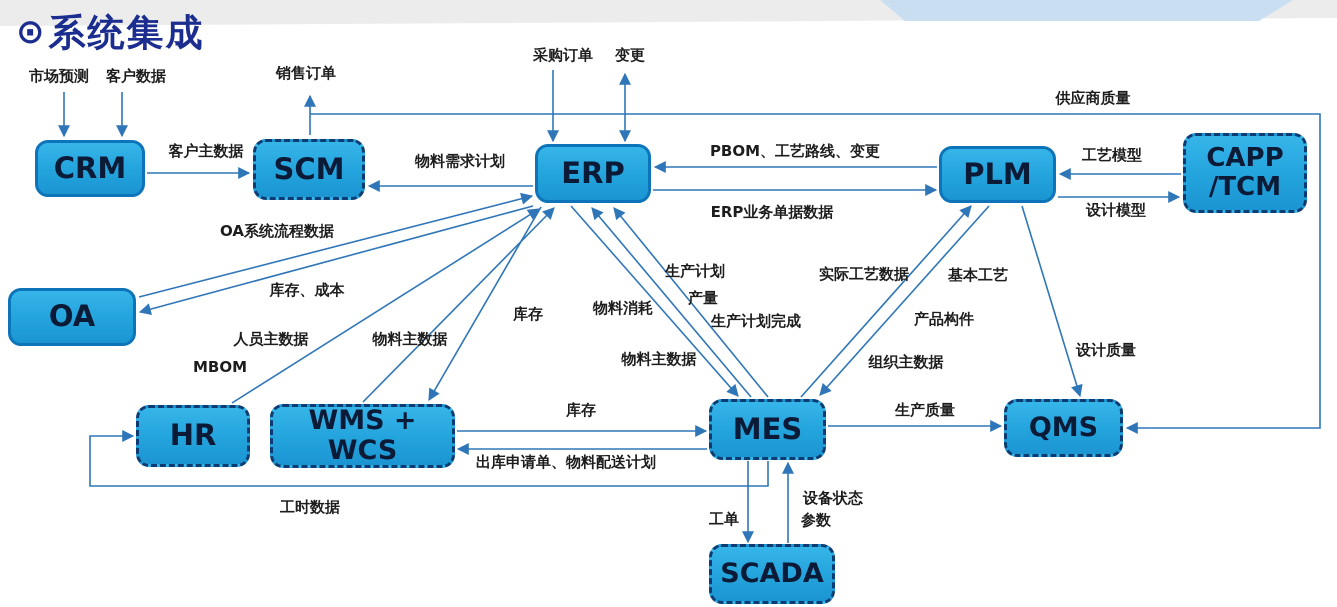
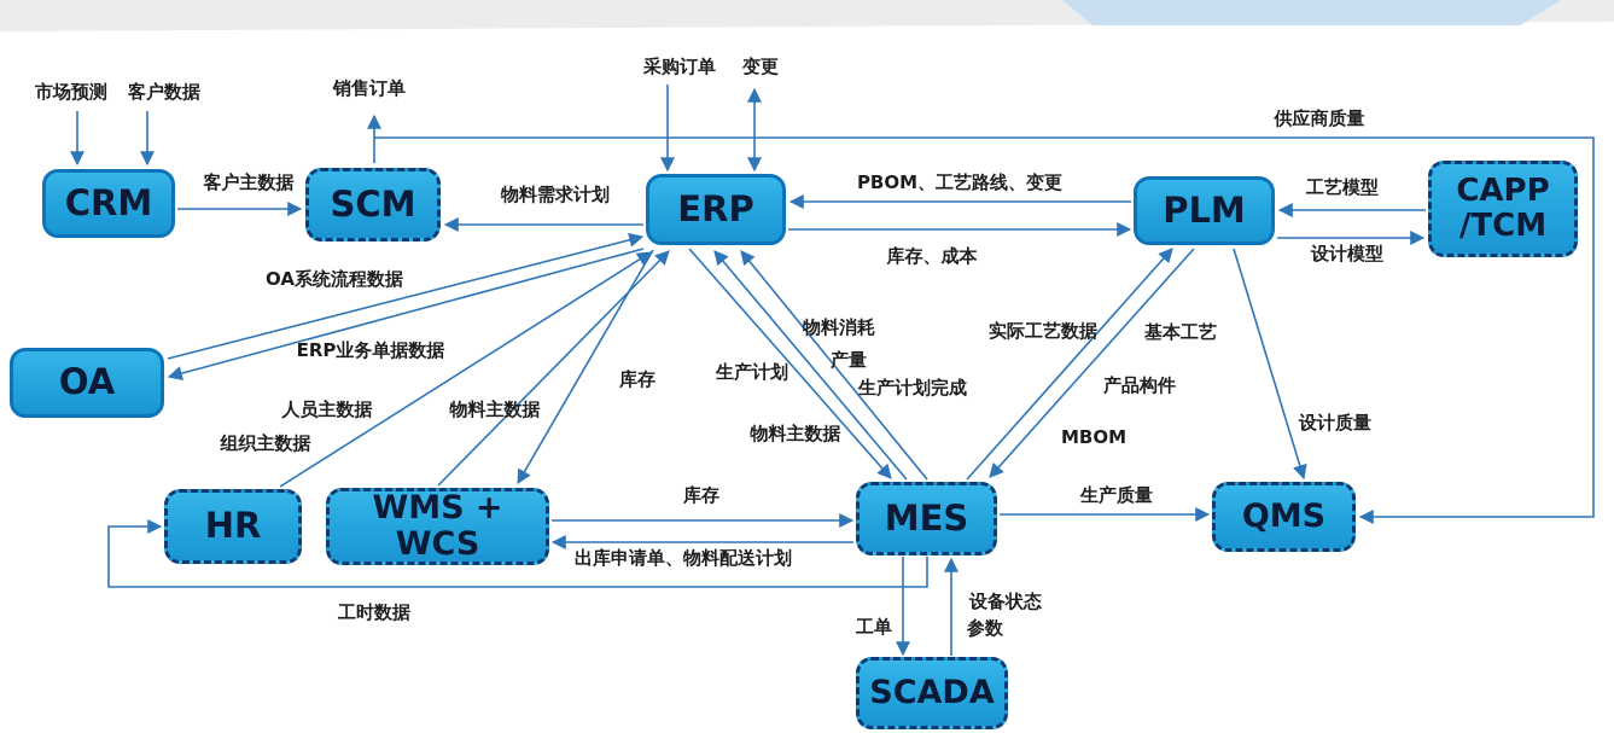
- ⊙系统集成
  市场预测
  客户数据
  客户主数据
  销售订单
  供应商质量
  采购订单
  变更
  物料需求计划
  PBOM、工艺路线、变更
- ERP业务单据数据
+ 库存、成本
  工艺模型
  设计模型
  OA系统流程数据
- 库存、成本
+ ERP业务单据数据
  人员主数据
- MBOM
+ 组织主数据
  库存
  物料主数据
- 物料消耗
+ 生产计划
  物料主数据
- 生产计划
+ 物料消耗
  产量
  生产计划完成
  实际工艺数据
  基本工艺
  产品构件
- 组织主数据
+ MBOM
  设计质量
  生产质量
  库存
  出库申请单、物料配送计划
  工时数据
  工单
  设备状态
  参数
  CRM
  SCM
  ERP
  PLM
  CAPP
  /TCM
  OA
  HR
  WMS + WCS
  MES
  QMS
  SCADA
